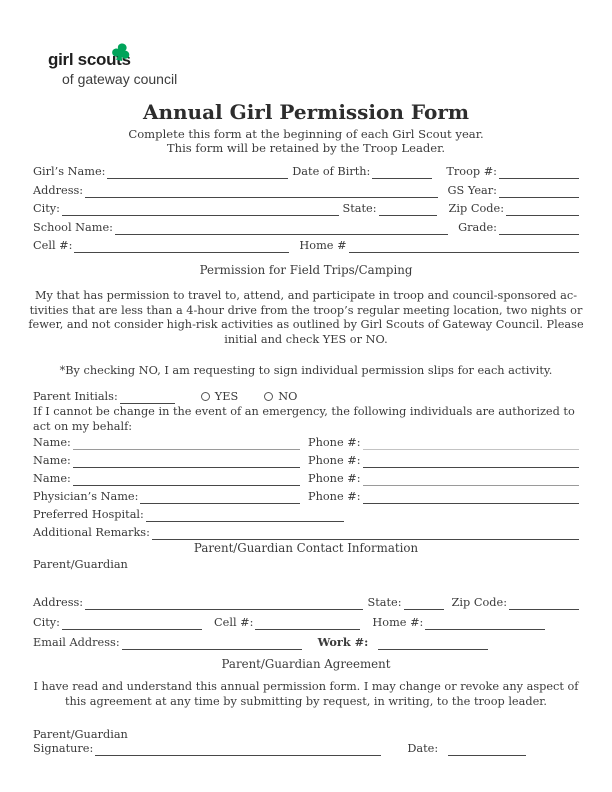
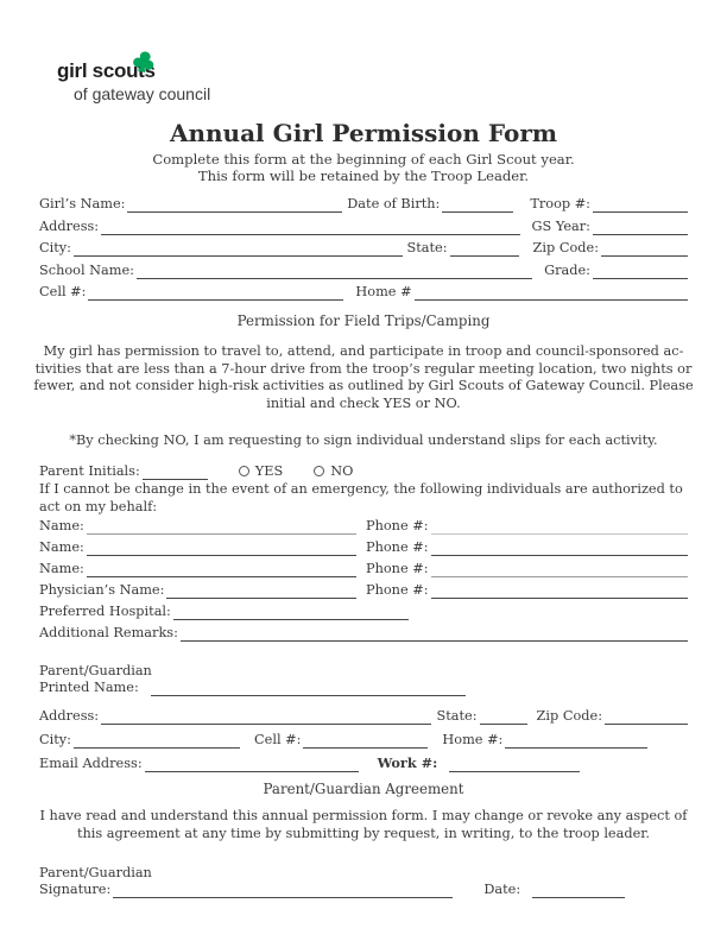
  girl scous
  of gateway council
  Annual Girl Permission Form
  Complete this form at the beginning of each Girl Scout year.
  This form will be retained by the Troop Leader.
  Girl’s Name:
  Date of Birth:
  Troop #:
  Address:
  GS Year:
  City:
  State:
  Zip Code:
  School Name:
  Grade:
  Cell #:
  Home #
  Permission for Field Trips/Camping
- My that has permission to travel to, attend, and participate in troop and council-sponsored ac-
+ My girl has permission to travel to, attend, and participate in troop and council-sponsored ac-
- tivities that are less than a 4-hour drive from the troop’s regular meeting location, two nights or
+ tivities that are less than a 7-hour drive from the troop’s regular meeting location, two nights or
  fewer, and not consider high-risk activities as outlined by Girl Scouts of Gateway Council. Please
  initial and check YES or NO.
- *By checking NO, I am requesting to sign individual permission slips for each activity.
+ *By checking NO, I am requesting to sign individual understand slips for each activity.
  Parent Initials:
  YES
  NO
  If I cannot be change in the event of an emergency, the following individuals are authorized to
  act on my behalf:
  Name:
  Phone #:
  Name:
  Phone #:
  Name:
  Phone #:
  Physician’s Name:
  Phone #:
  Preferred Hospital:
  Additional Remarks:
- Parent/Guardian Contact Information
  Parent/Guardian
+ Printed Name:
  Address:
  State:
  Zip Code:
  City:
  Cell #:
  Home #:
  Email Address:
  Work #:
  Parent/Guardian Agreement
  I have read and understand this annual permission form. I may change or revoke any aspect of
  this agreement at any time by submitting by request, in writing, to the troop leader.
  Parent/Guardian
  Signature:
  Date:
